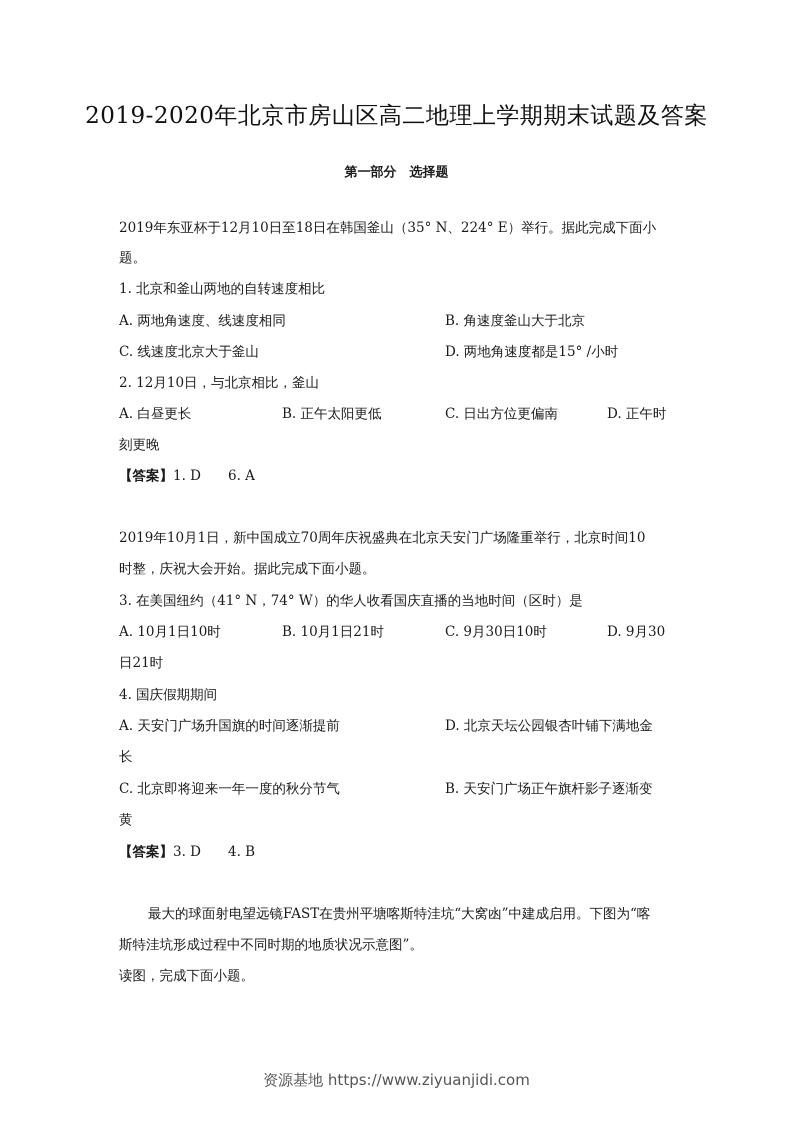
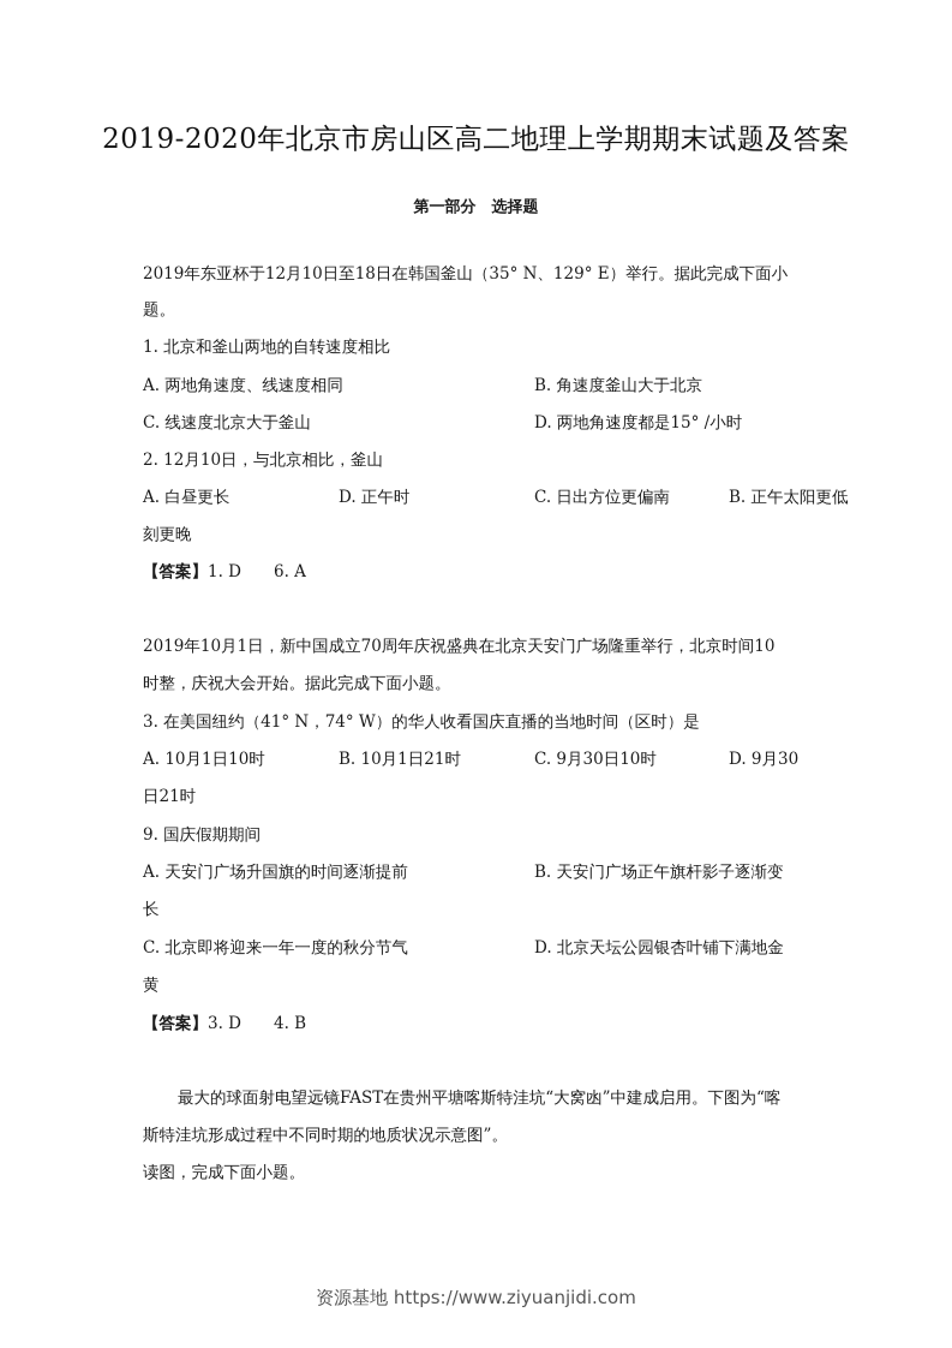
  2019-2020年北京市房山区高二地理上学期期末试题及答案
  第一部分 选择题
- 2019年东亚杯于12月10日至18日在韩国釜山（35° N、224° E）举行。据此完成下面小
+ 2019年东亚杯于12月10日至18日在韩国釜山（35° N、129° E）举行。据此完成下面小
  题。
  1. 北京和釜山两地的自转速度相比
  A. 两地角速度、线速度相同
  B. 角速度釜山大于北京
  C. 线速度北京大于釜山
  D. 两地角速度都是15° /小时
  2. 12月10日，与北京相比，釜山
  A. 白昼更长
- B. 正午太阳更低
+ D. 正午时
  C. 日出方位更偏南
- D. 正午时
+ B. 正午太阳更低
  刻更晚
  【答案】1. D 6. A
  2019年10月1日，新中国成立70周年庆祝盛典在北京天安门广场隆重举行，北京时间10
  时整，庆祝大会开始。据此完成下面小题。
  3. 在美国纽约（41° N，74° W）的华人收看国庆直播的当地时间（区时）是
  A. 10月1日10时
  B. 10月1日21时
  C. 9月30日10时
  D. 9月30
  日21时
- 4. 国庆假期期间
+ 9. 国庆假期期间
  A. 天安门广场升国旗的时间逐渐提前
- D. 北京天坛公园银杏叶铺下满地金
+ B. 天安门广场正午旗杆影子逐渐变
  长
  C. 北京即将迎来一年一度的秋分节气
- B. 天安门广场正午旗杆影子逐渐变
+ D. 北京天坛公园银杏叶铺下满地金
  黄
  【答案】3. D 4. B
  最大的球面射电望远镜FAST在贵州平塘喀斯特洼坑“大窝凼”中建成启用。下图为“喀
  斯特洼坑形成过程中不同时期的地质状况示意图”。
  读图，完成下面小题。
  资源基地 https://www.ziyuanjidi.com
